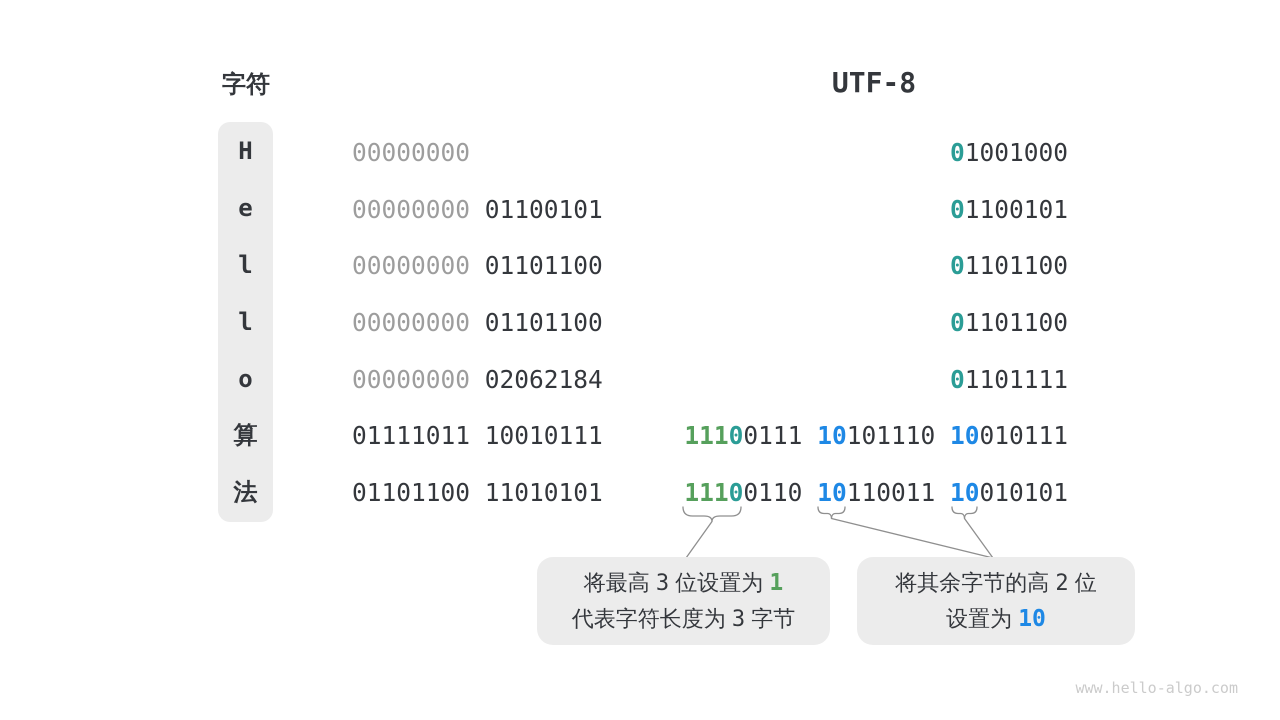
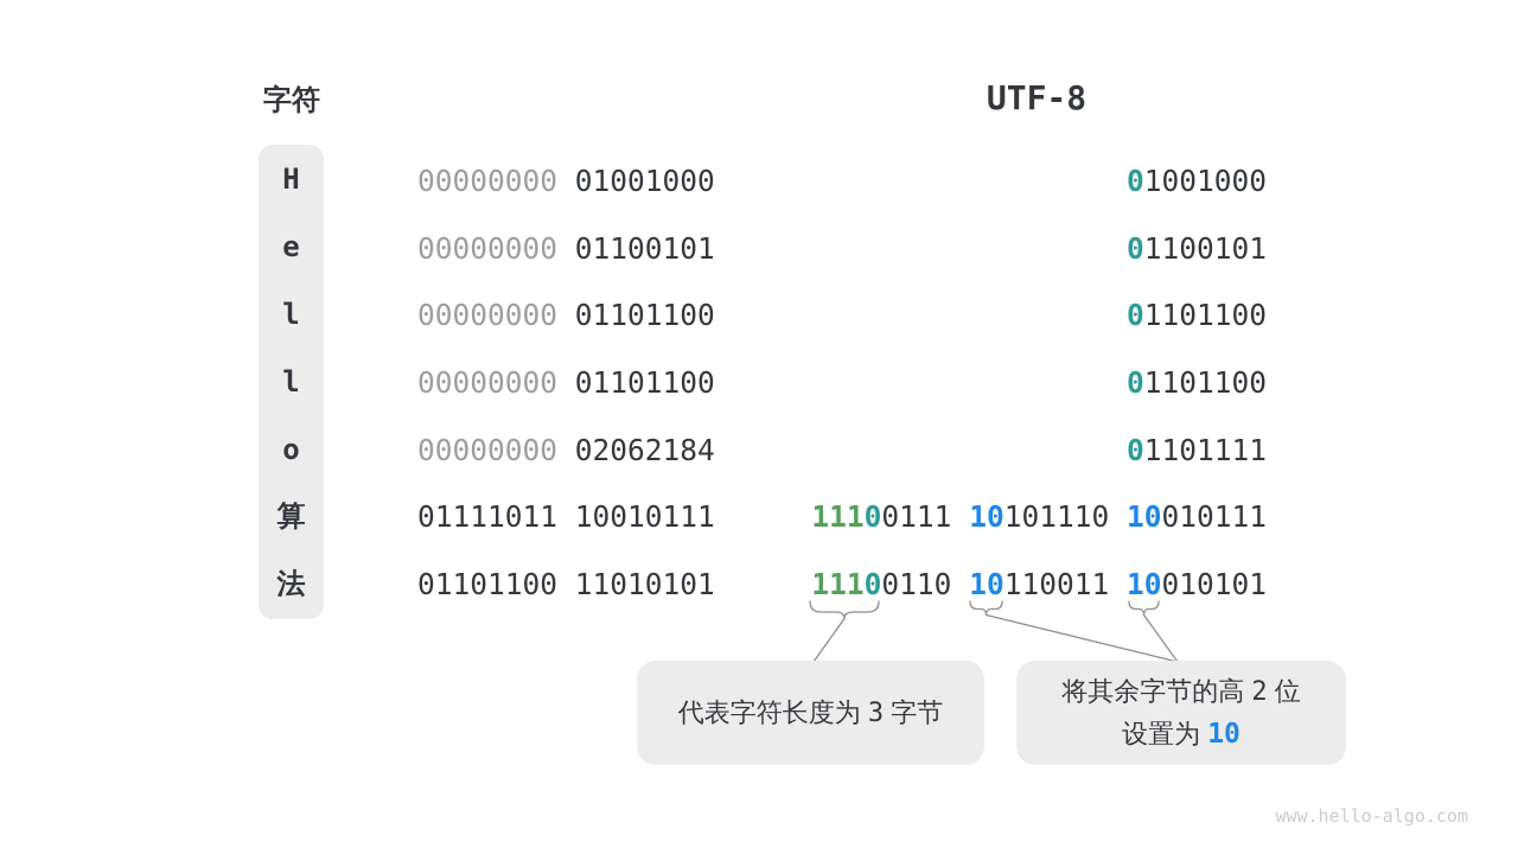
  字符
  UTF-8
  H
  e
  l
  l
  o
  算
  法
  00000000
+ 01001000
  00000000
  01100101
  00000000
  01101100
  00000000
  01101100
  00000000
  02062184
  01111011 10010111
  01101100 11010101
  0
  1001000
  0
  1100101
  0
  1101100
  0
  1101100
  0
  1101111
  111
  0
  0111
  10
  101110
  10
  010111
  111
  0
  0110
  10
  110011
  10
  010101
- 将最高 3 位设置为 1
  代表字符长度为 3 字节
  将其余字节的高 2 位
  设置为 10
  www.hello-algo.com
